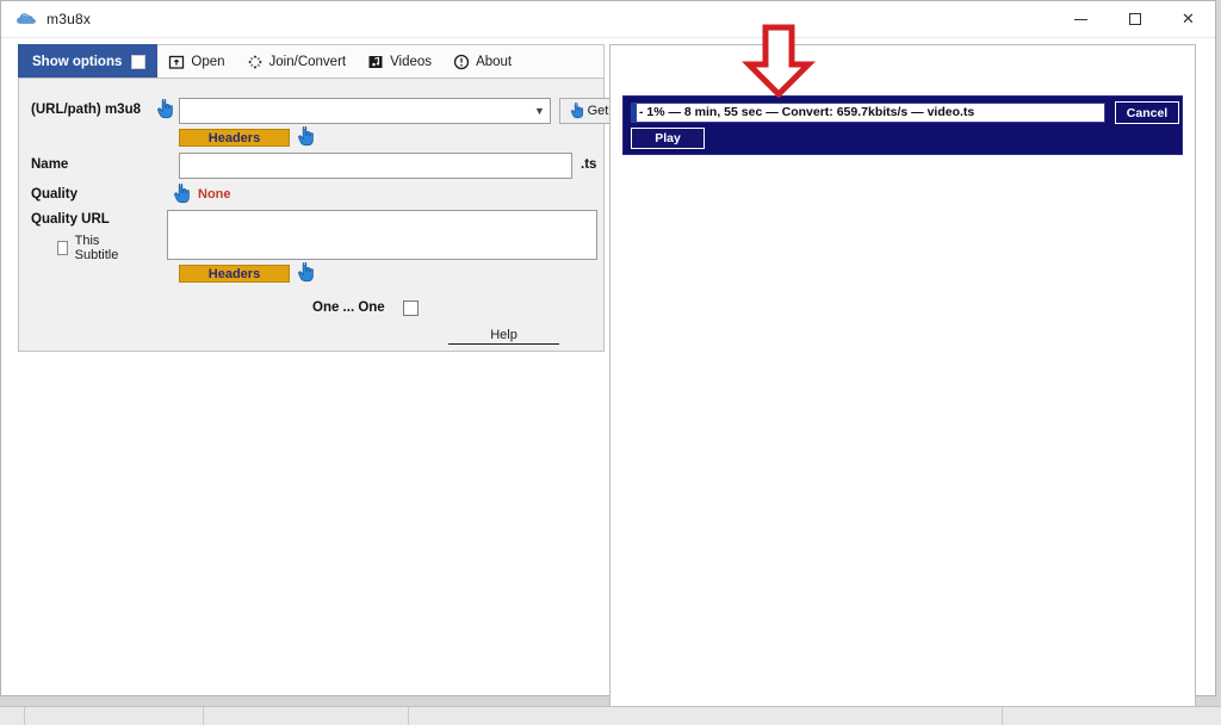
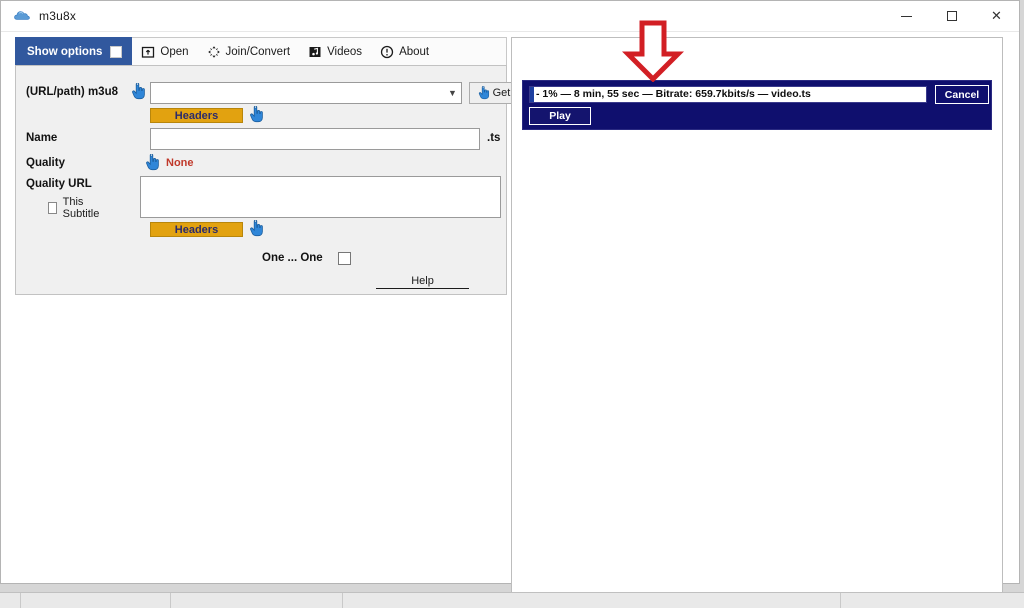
  m3u8x
  ✕
  Show options
  Open
  Join/Convert
  Videos
  About
  (URL/path) m3u8
  ▼
  Get
  Headers
  Name
  .ts
  Quality
  None
  Quality URL
  This Subtitle
  Headers
  One ... One
  Help
- - 1% — 8 min, 55 sec — Convert: 659.7kbits/s — video.ts
+ - 1% — 8 min, 55 sec — Bitrate: 659.7kbits/s — video.ts
  Cancel
  Play
